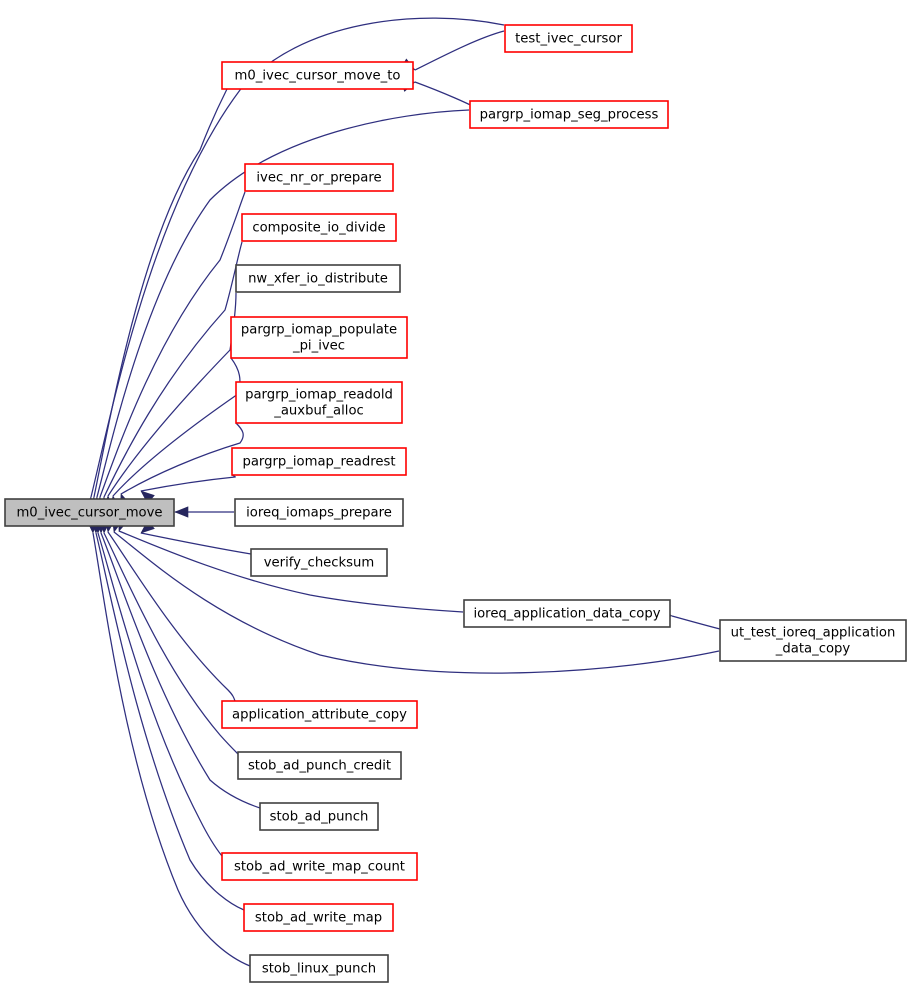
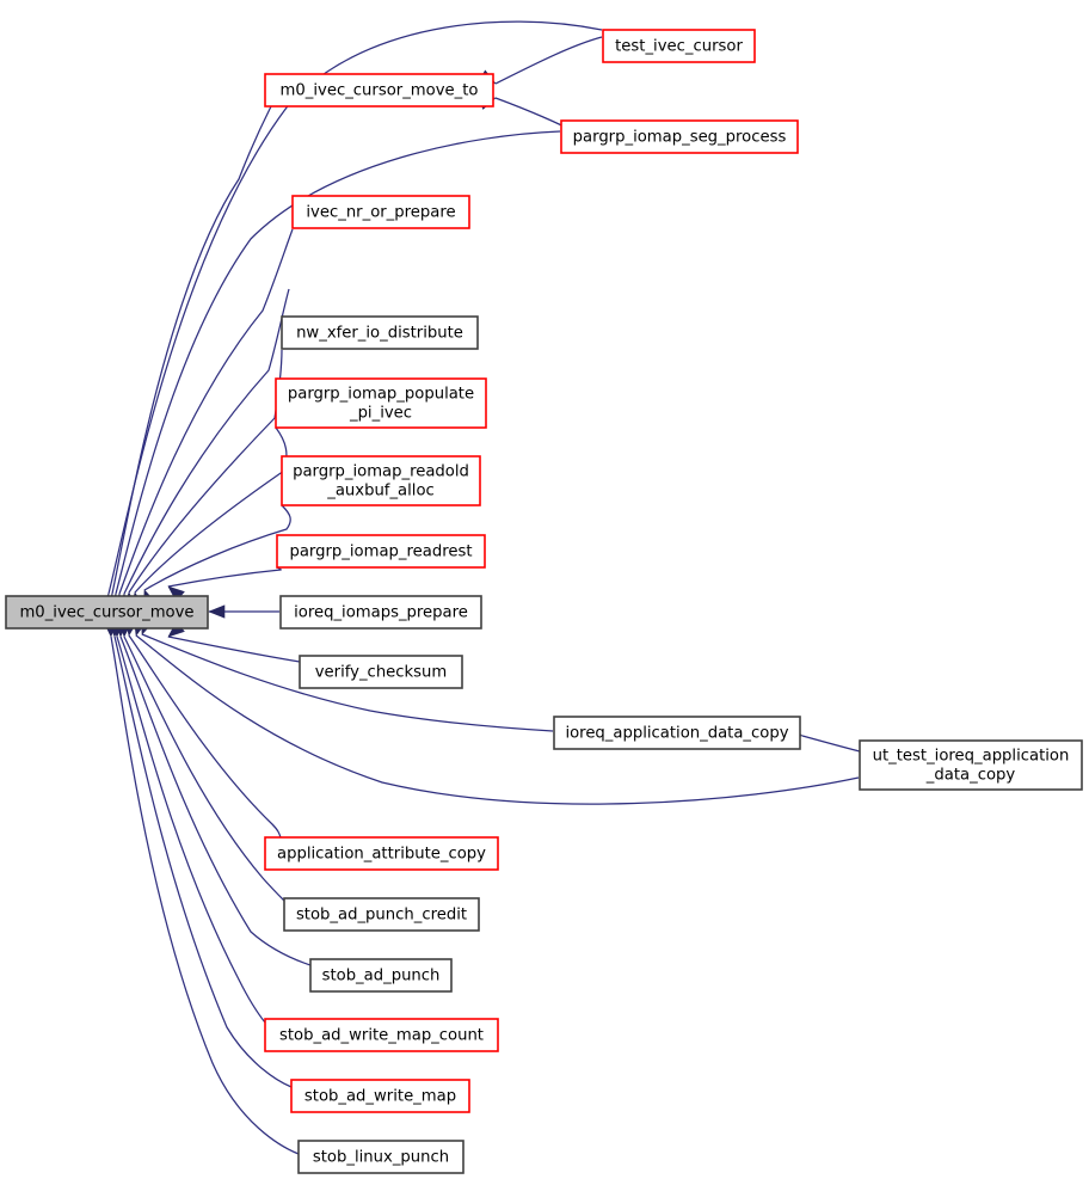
  m0_ivec_cursor_move
  m0_ivec_cursor_move_to
  test_ivec_cursor
  pargrp_iomap_seg_process
  ivec_nr_or_prepare
- composite_io_divide
  nw_xfer_io_distribute
  pargrp_iomap_populate
  _pi_ivec
  pargrp_iomap_readold
  _auxbuf_alloc
  pargrp_iomap_readrest
  ioreq_iomaps_prepare
  verify_checksum
  ioreq_application_data_copy
  ut_test_ioreq_application
  _data_copy
  application_attribute_copy
  stob_ad_punch_credit
  stob_ad_punch
  stob_ad_write_map_count
  stob_ad_write_map
  stob_linux_punch
